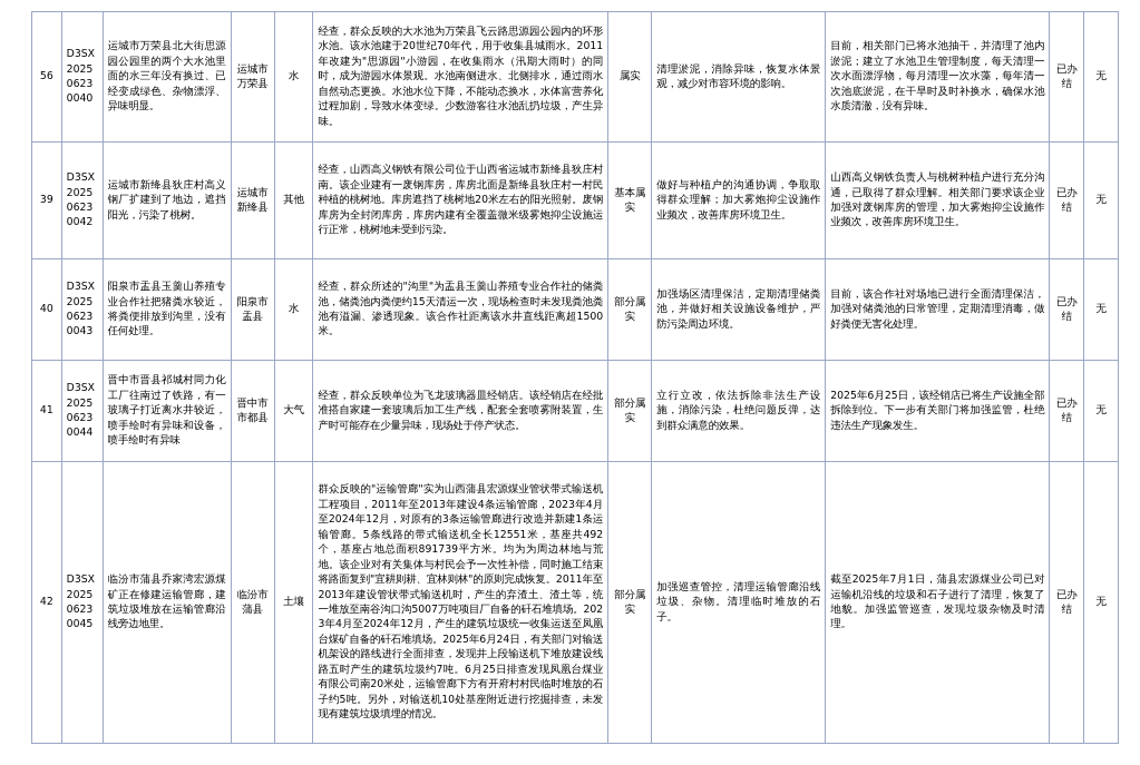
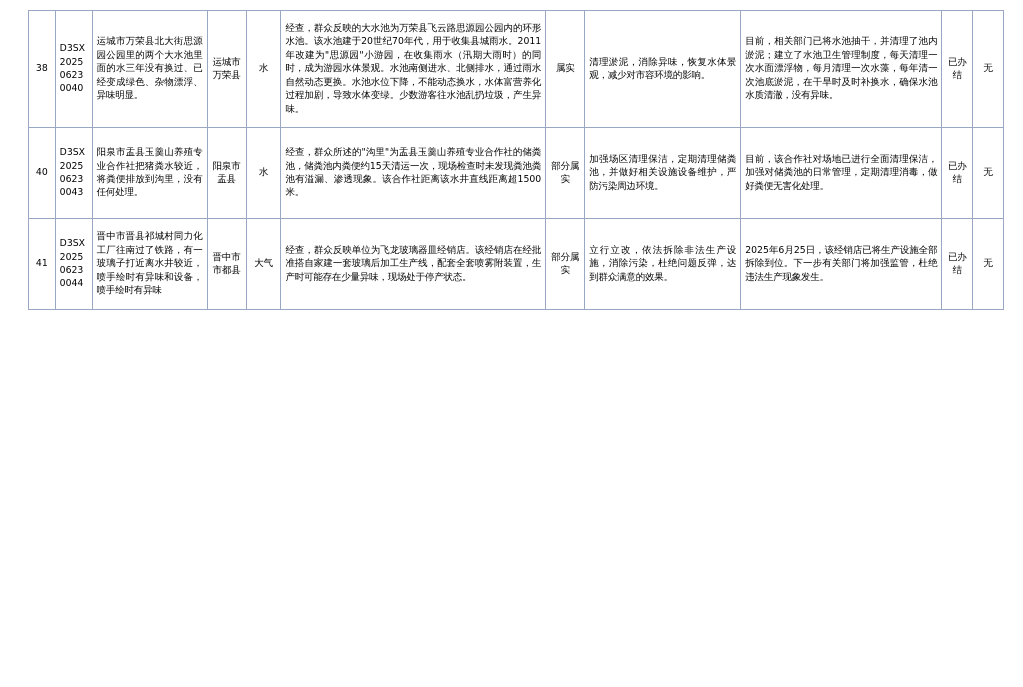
- 56	D3SX202506230040	运城市万荣县北大街思源园公园里的两个大水池里面的水三年没有换过、已经变成绿色、杂物漂浮、异味明显。	运城市万荣县	水	经查，群众反映的大水池为万荣县飞云路思源园公园内的环形水池。该水池建于20世纪70年代，用于收集县城雨水。2011年改建为"思源园"小游园，在收集雨水（汛期大雨时）的同时，成为游园水体景观。水池南侧进水、北侧排水，通过雨水自然动态更换。水池水位下降，不能动态换水，水体富营养化过程加剧，导致水体变绿。少数游客往水池乱扔垃圾，产生异味。	属实	清理淤泥，消除异味，恢复水体景观，减少对市容环境的影响。	目前，相关部门已将水池抽干，并清理了池内淤泥；建立了水池卫生管理制度，每天清理一次水面漂浮物，每月清理一次水藻，每年清一次池底淤泥，在干旱时及时补换水，确保水池水质清澈，没有异味。	已办结	无
+ 38	D3SX202506230040	运城市万荣县北大街思源园公园里的两个大水池里面的水三年没有换过、已经变成绿色、杂物漂浮、异味明显。	运城市万荣县	水	经查，群众反映的大水池为万荣县飞云路思源园公园内的环形水池。该水池建于20世纪70年代，用于收集县城雨水。2011年改建为"思源园"小游园，在收集雨水（汛期大雨时）的同时，成为游园水体景观。水池南侧进水、北侧排水，通过雨水自然动态更换。水池水位下降，不能动态换水，水体富营养化过程加剧，导致水体变绿。少数游客往水池乱扔垃圾，产生异味。	属实	清理淤泥，消除异味，恢复水体景观，减少对市容环境的影响。	目前，相关部门已将水池抽干，并清理了池内淤泥；建立了水池卫生管理制度，每天清理一次水面漂浮物，每月清理一次水藻，每年清一次池底淤泥，在干旱时及时补换水，确保水池水质清澈，没有异味。	已办结	无
- 39	D3SX202506230042	运城市新绛县狄庄村高义钢厂扩建到了地边，遮挡阳光，污染了桃树。	运城市新绛县	其他	经查，山西高义钢铁有限公司位于山西省运城市新绛县狄庄村南。该企业建有一废钢库房，库房北面是新绛县狄庄村一村民种植的桃树地。库房遮挡了桃树地20米左右的阳光照射。废钢库房为全封闭库房，库房内建有全覆盖微米级雾炮抑尘设施运行正常，桃树地未受到污染。	基本属实	做好与种植户的沟通协调，争取取得群众理解；加大雾炮抑尘设施作业频次，改善库房环境卫生。	山西高义钢铁负责人与桃树种植户进行充分沟通，已取得了群众理解。相关部门要求该企业加强对废钢库房的管理，加大雾炮抑尘设施作业频次，改善库房环境卫生。	已办结	无
  40	D3SX202506230043	阳泉市盂县玉羹山养殖专业合作社把猪粪水较近，将粪便排放到沟里，没有任何处理。	阳泉市盂县	水	经查，群众所述的"沟里"为盂县玉羹山养殖专业合作社的储粪池，储粪池内粪便约15天清运一次，现场检查时未发现粪池粪池有溢漏、渗透现象。该合作社距离该水井直线距离超1500米。	部分属实	加强场区清理保洁，定期清理储粪池，并做好相关设施设备维护，严防污染周边环境。	目前，该合作社对场地已进行全面清理保洁，加强对储粪池的日常管理，定期清理消毒，做好粪便无害化处理。	已办结	无
  41	D3SX202506230044	晋中市晋县祁城村同力化工厂往南过了铁路，有一玻璃子打近离水井较近，喷手绘时有异味和设备，喷手绘时有异味	晋中市市都县	大气	经查，群众反映单位为飞龙玻璃器皿经销店。该经销店在经批准搭自家建一套玻璃后加工生产线，配套全套喷雾附装置，生产时可能存在少量异味，现场处于停产状态。	部分属实	立行立改，依法拆除非法生产设施，消除污染，杜绝问题反弹，达到群众满意的效果。	2025年6月25日，该经销店已将生产设施全部拆除到位。下一步有关部门将加强监管，杜绝违法生产现象发生。	已办结	无
- 42	D3SX202506230045	临汾市蒲县乔家湾宏源煤矿正在修建运输管廊，建筑垃圾堆放在运输管廊沿线旁边地里。	临汾市蒲县	土壤	群众反映的"运输管廊"实为山西蒲县宏源煤业管状带式输送机工程项目，2011年至2013年建设4条运输管廊，2023年4月至2024年12月，对原有的3条运输管廊进行改造并新建1条运输管廊。5条线路的带式输送机全长12551米，基座共492个，基座占地总面积891739平方米。均为为周边林地与荒地。该企业对有关集体与村民会予一次性补偿，同时施工结束将路面复到"宜耕则耕、宜林则林"的原则完成恢复。2011年至2013年建设管状带式输送机时，产生的弃渣土、渣土等，统一堆放至南谷沟口沟5007万吨项目厂自备的矸石堆填场。2023年4月至2024年12月，产生的建筑垃圾统一收集运送至凤凰台煤矿自备的矸石堆填场。2025年6月24日，有关部门对输送机架设的路线进行全面排查，发现井上段输送机下堆放建设线路五时产生的建筑垃圾约7吨。6月25日排查发现凤凰台煤业有限公司南20米处，运输管廊下方有开府村村民临时堆放的石子约5吨。另外，对输送机10处基座附近进行挖掘排查，未发现有建筑垃圾填埋的情况。	部分属实	加强巡查管控，清理运输管廊沿线垃圾、杂物。清理临时堆放的石子。	截至2025年7月1日，蒲县宏源煤业公司已对运输机沿线的垃圾和石子进行了清理，恢复了地貌。加强监管巡查，发现垃圾杂物及时清理。	已办结	无
